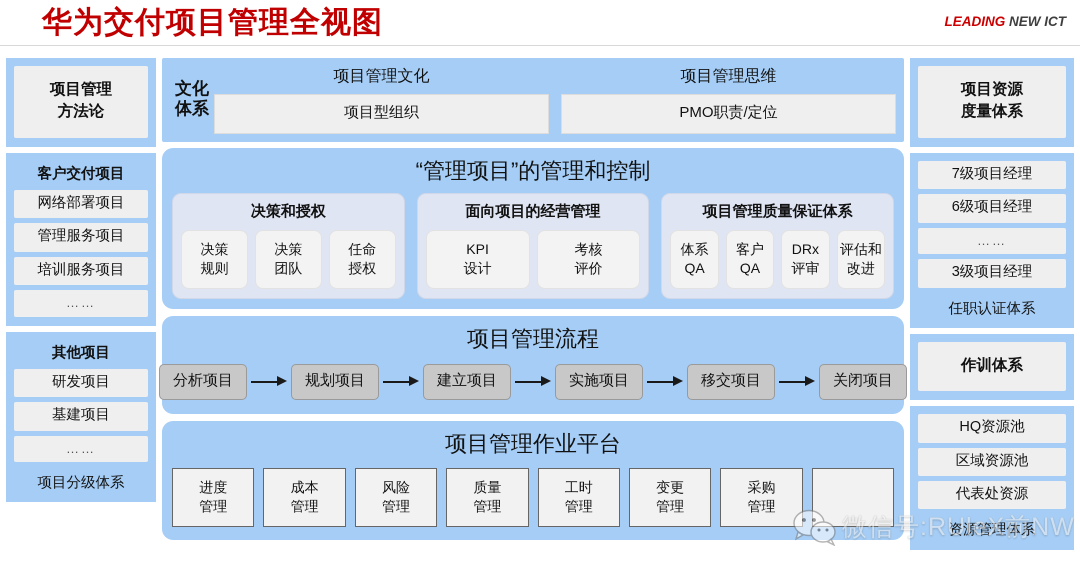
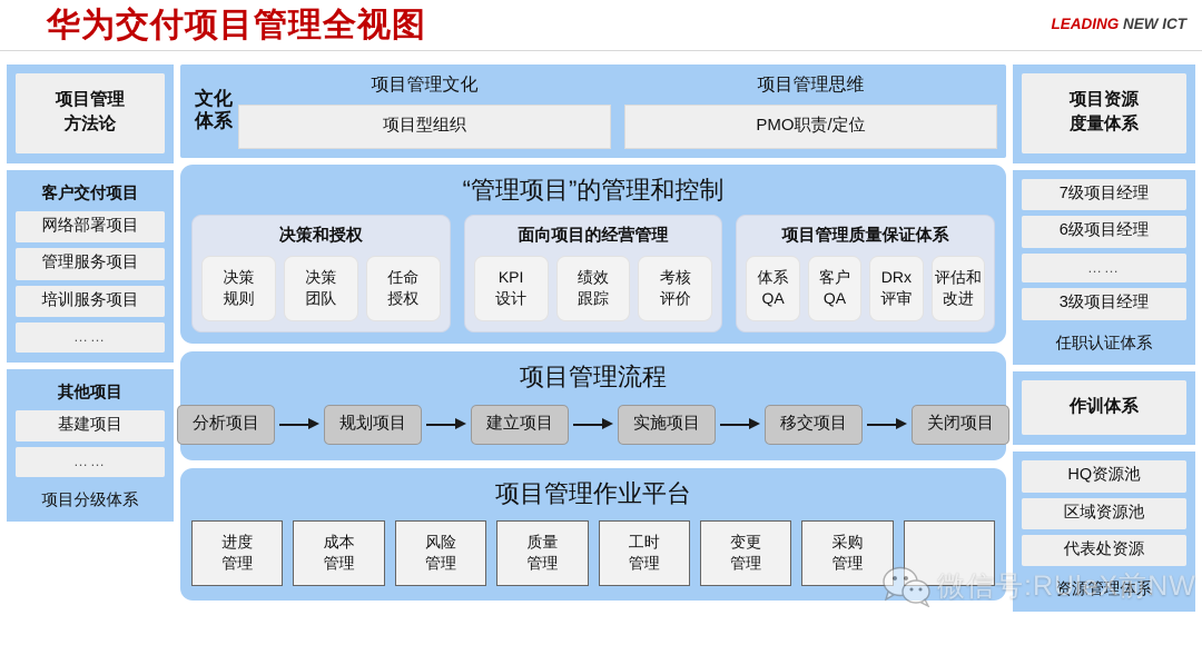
  华为交付项目管理全视图
  LEADING NEW ICT
  项目管理
  方法论
  客户交付项目
  网络部署项目
  管理服务项目
  培训服务项目
  ……
  其他项目
- 研发项目
  基建项目
  ……
  项目分级体系
  文化体系
  项目管理文化
  项目型组织
  项目管理思维
  PMO职责/定位
  “管理项目”的管理和控制
  决策和授权
  决策
  规则
  决策
  团队
  任命
  授权
  面向项目的经营管理
  KPI
  设计
+ 绩效
+ 跟踪
  考核
  评价
  项目管理质量保证体系
  体系
  QA
  客户
  QA
  DRx
  评审
  评估和
  改进
  项目管理流程
  分析项目
  规划项目
  建立项目
  实施项目
  移交项目
  关闭项目
  项目管理作业平台
  进度
  管理
  成本
  管理
  风险
  管理
  质量
  管理
  工时
  管理
  变更
  管理
  采购
  管理
  项目资源
  度量体系
  7级项目经理
  6级项目经理
  ……
  3级项目经理
  任职认证体系
  作训体系
  HQ资源池
  区域资源池
  代表处资源
  资源管理体系
  微信号:RUleX前NW
